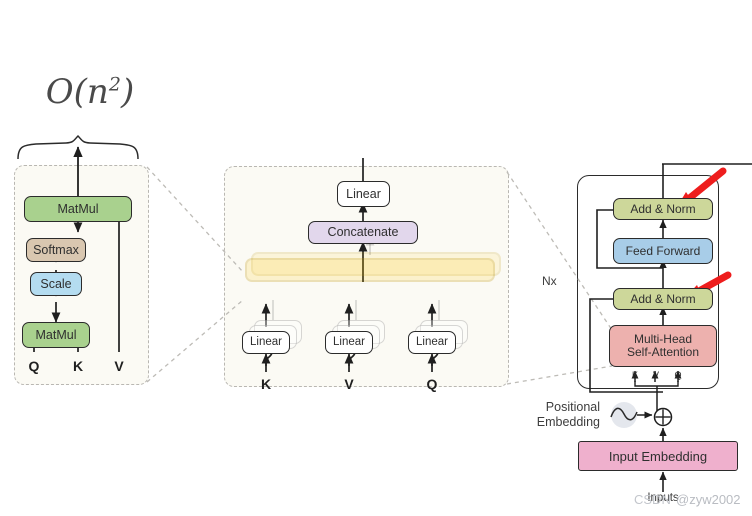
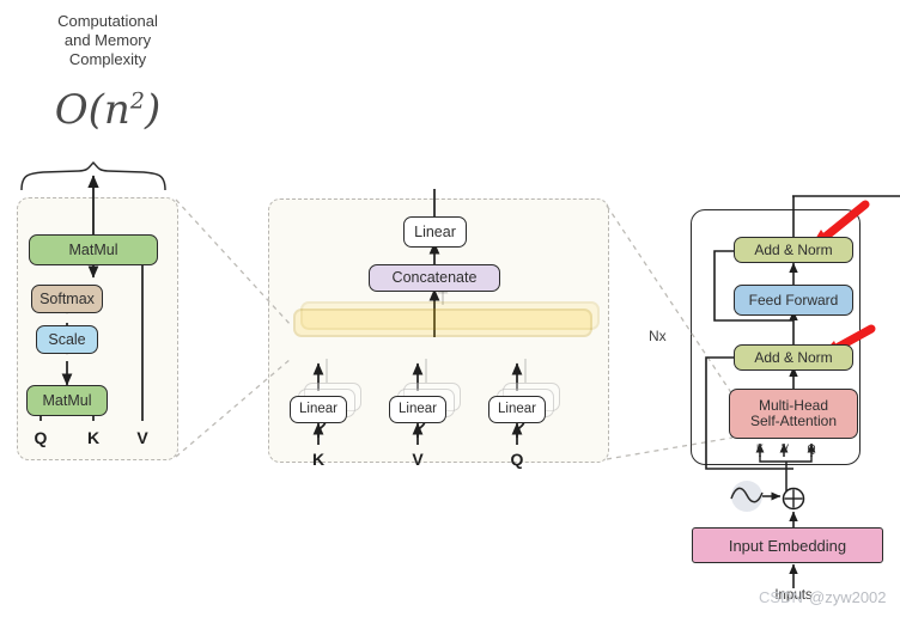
+ Computational
+ and Memory
+ Complexity
  O(n2)
  MatMul
  Softmax
  Scale
  MatMul
  Q
  K
  V
  Linear
  Concatenate
  Linear
  Linear
  Linear
  K
  V
  Q
  Nx
  Add & Norm
  Feed Forward
  Add & Norm
  Multi-Head
  Self-Attention
  K
  V
  Q
- Positional
- Embedding
  Input Embedding
  Inputs
  CSDN
  @zyw2002
